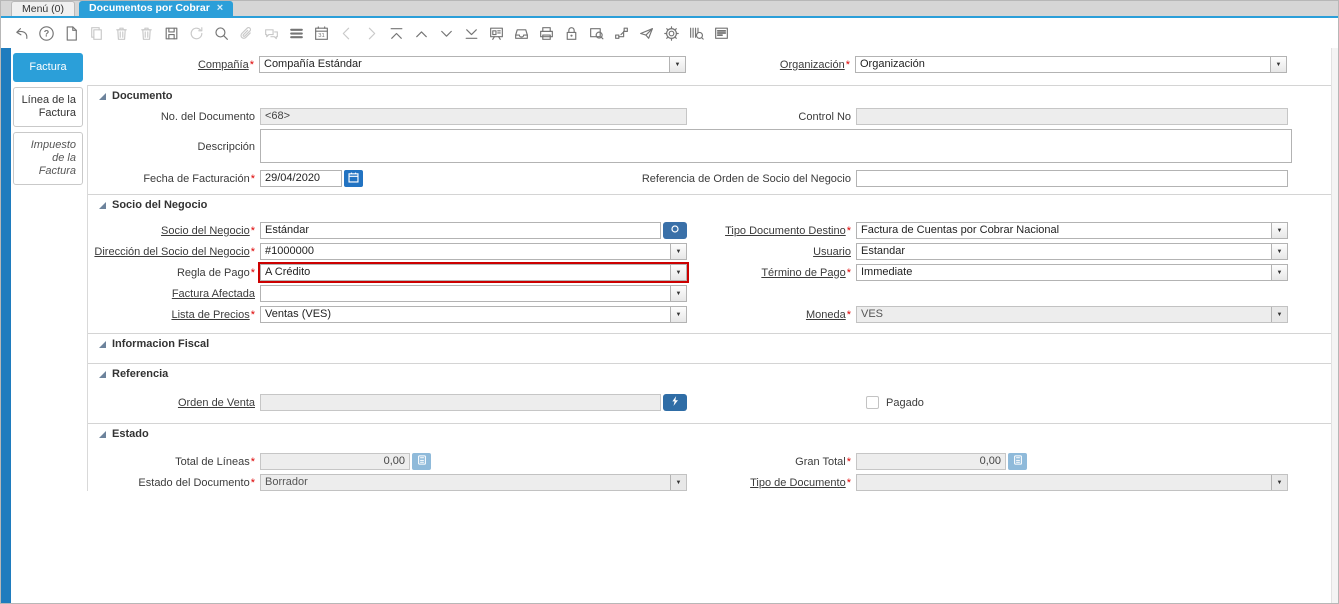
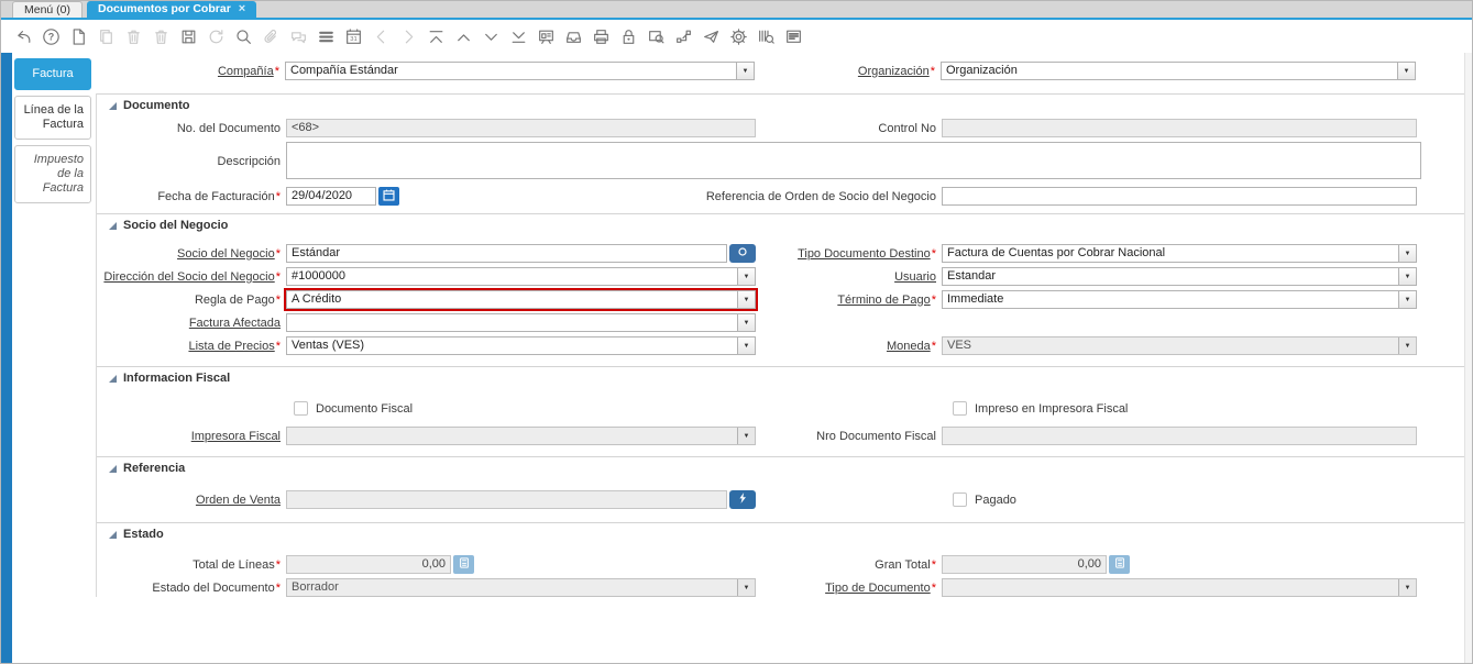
  Menú (0)
  Documentos por Cobrar
  ×
  ?
  Factura
  Línea de la Factura
  Impuesto de la Factura
  Compañía
  *
  Compañía Estándar
  Organización
  *
  Organización
  Documento
  No. del Documento
  <68>
  Control No
  Descripción
  Fecha de Facturación
  *
  29/04/2020
  Referencia de Orden de Socio del Negocio
  Socio del Negocio
  Socio del Negocio
  *
  Estándar
  Tipo Documento Destino
  *
  Factura de Cuentas por Cobrar Nacional
  Dirección del Socio del Negocio
  *
  #1000000
  Usuario
  Estandar
  Regla de Pago
  *
  A Crédito
  Término de Pago
  *
  Immediate
  Factura Afectada
  Lista de Precios
  *
  Ventas (VES)
  Moneda
  *
  VES
  Informacion Fiscal
+ Documento Fiscal
+ Impreso en Impresora Fiscal
+ Impresora Fiscal
+ Nro Documento Fiscal
  Referencia
  Orden de Venta
  Pagado
  Estado
  Total de Líneas
  *
  0,00
  Gran Total
  *
  0,00
  Estado del Documento
  *
  Borrador
  Tipo de Documento
  *
